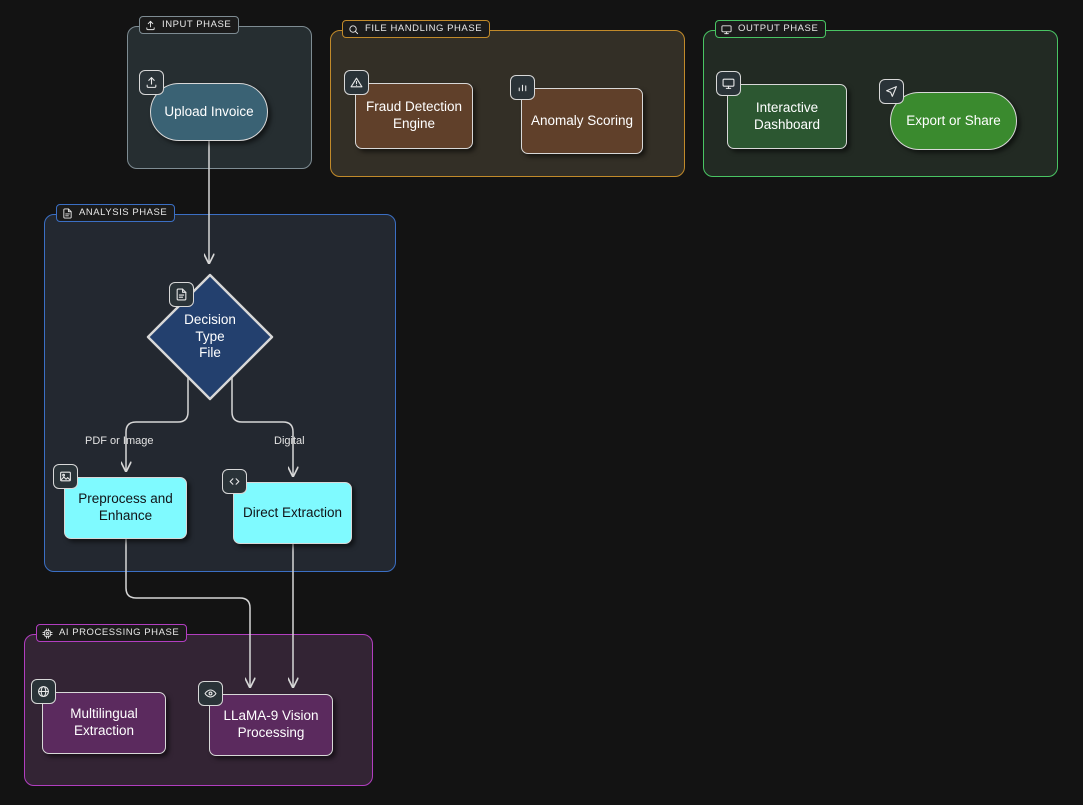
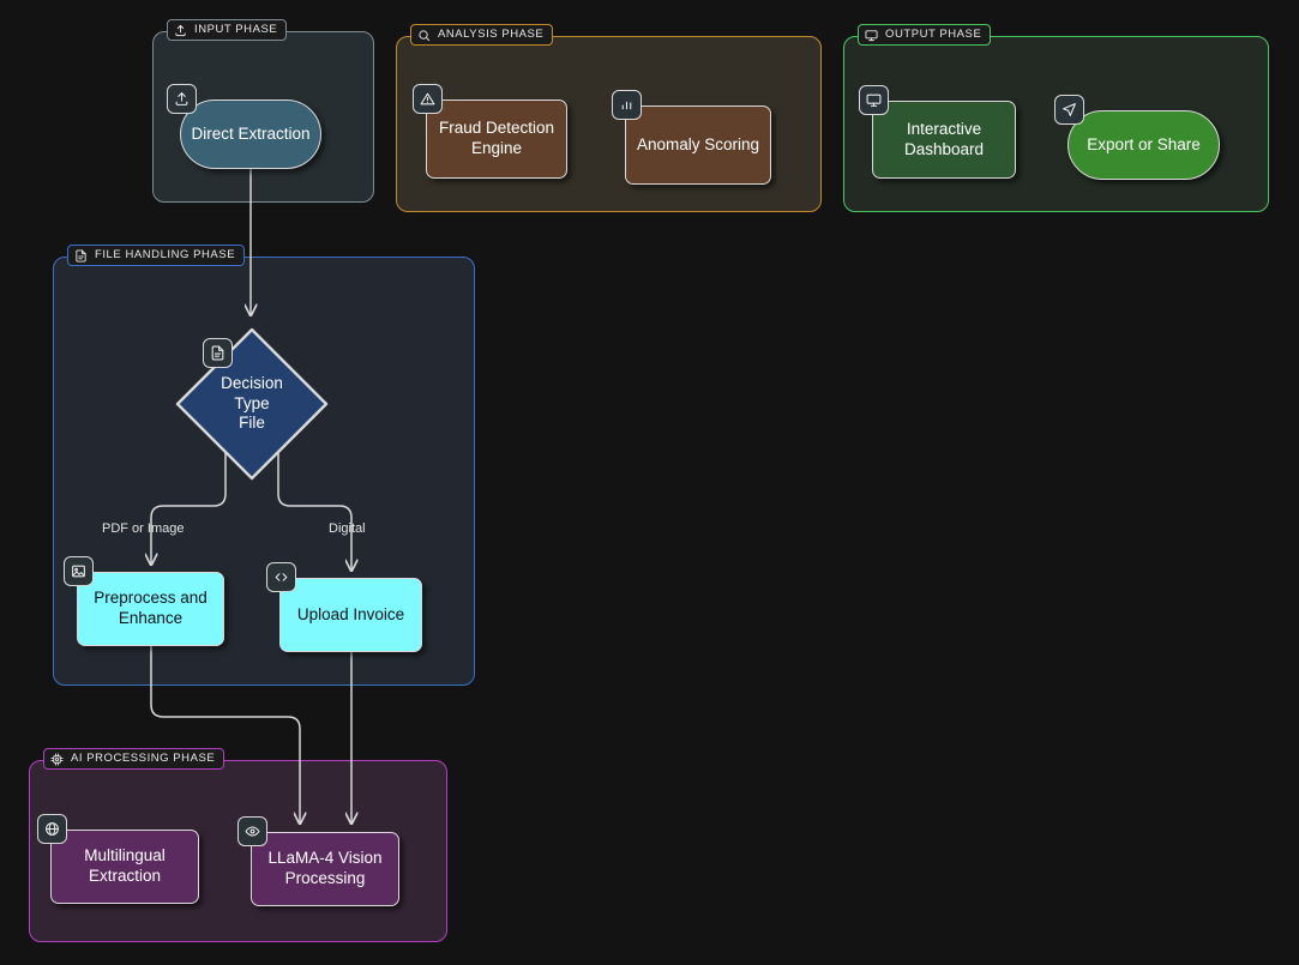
  INPUT PHASE
- FILE HANDLING PHASE
+ ANALYSIS PHASE
  OUTPUT PHASE
- ANALYSIS PHASE
+ FILE HANDLING PHASE
  AI PROCESSING PHASE
  PDF or Image
  Digital
- Upload Invoice
+ Direct Extraction
  Fraud Detection Engine
  Anomaly Scoring
  Interactive Dashboard
  Export or Share
  Preprocess and Enhance
- Direct Extraction
+ Upload Invoice
  Multilingual Extraction
- LLaMA-9 Vision Processing
+ LLaMA-4 Vision Processing
  Decision
  Type
  File
